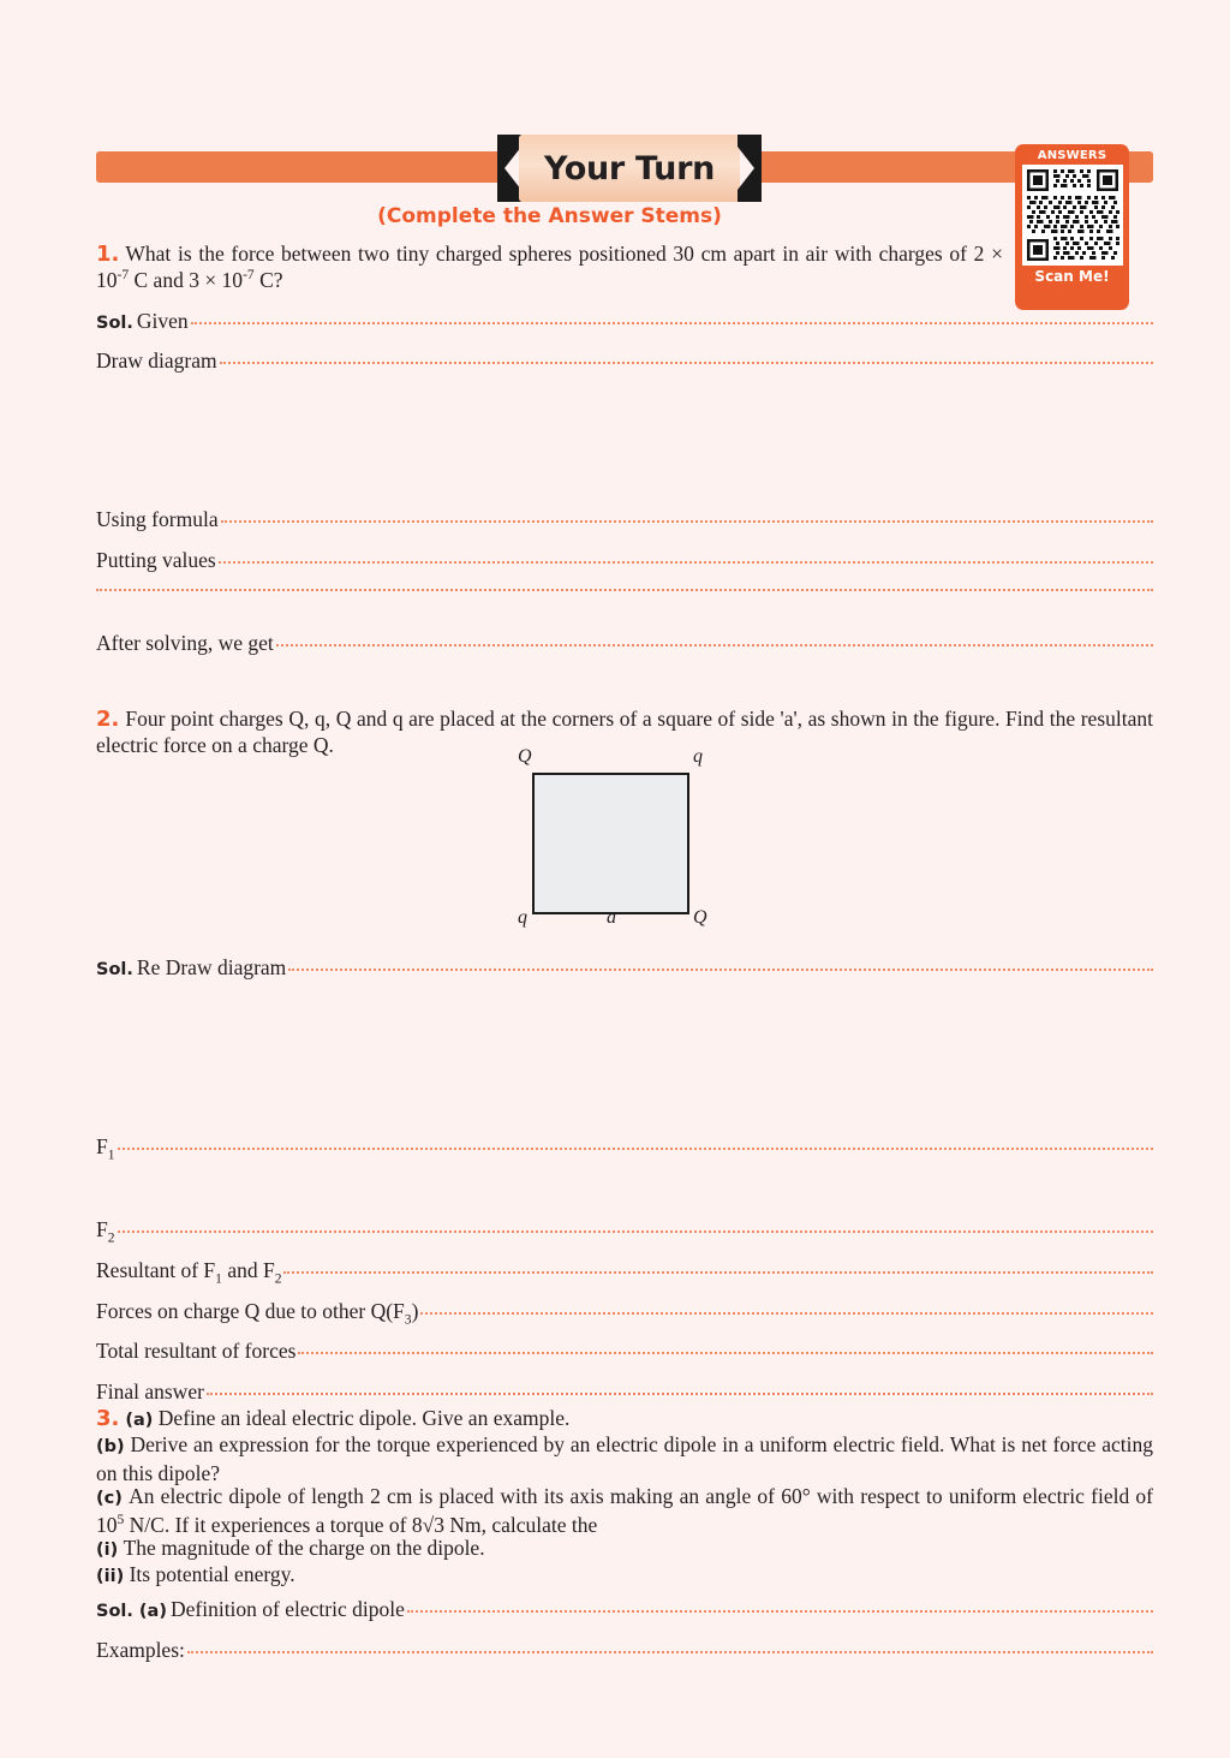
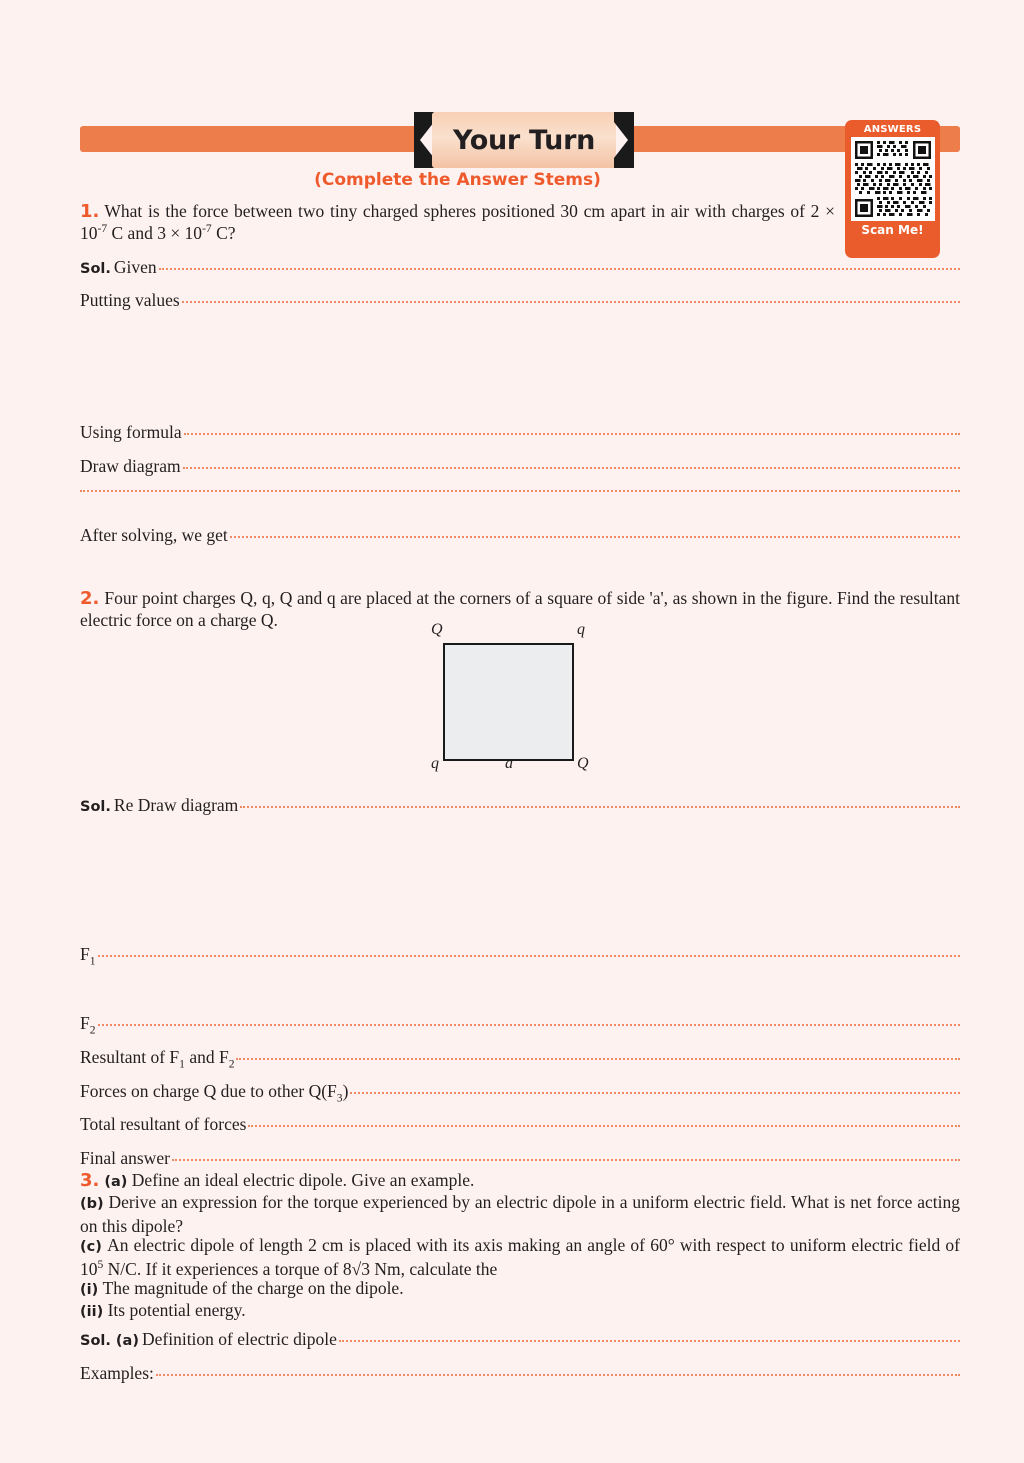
  Your Turn
  ANSWERS
  Scan Me!
  (Complete the Answer Stems)
  1. What is the force between two tiny charged spheres positioned 30 cm apart in air with charges of 2 × 10-7 C and 3 × 10-7 C?
  Sol.
  Given
- Draw diagram
+ Putting values
  Using formula
- Putting values
+ Draw diagram
  After solving, we get
  2. Four point charges Q, q, Q and q are placed at the corners of a square of side 'a', as shown in the figure. Find the resultant electric force on a charge Q.
  Q
  q
  q
  Q
  a
  Sol.
  Re Draw diagram
  F1
  F2
  Resultant of F1 and F2
  Forces on charge Q due to other Q(F3)
  Total resultant of forces
  Final answer
  3. (a) Define an ideal electric dipole. Give an example.
  (b) Derive an expression for the torque experienced by an electric dipole in a uniform electric field. What is net force acting on this dipole?
  (c) An electric dipole of length 2 cm is placed with its axis making an angle of 60° with respect to uniform electric field of 105 N/C. If it experiences a torque of 8√3 Nm, calculate the
  (i) The magnitude of the charge on the dipole.
  (ii) Its potential energy.
  Sol. (a)
  Definition of electric dipole
  Examples:
